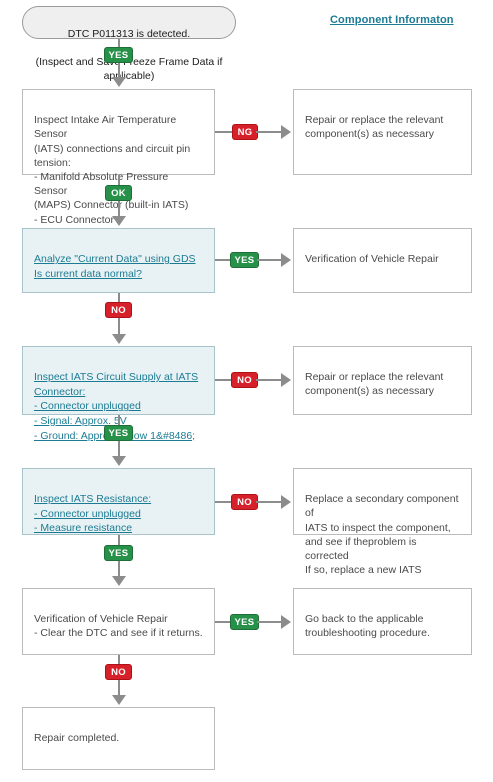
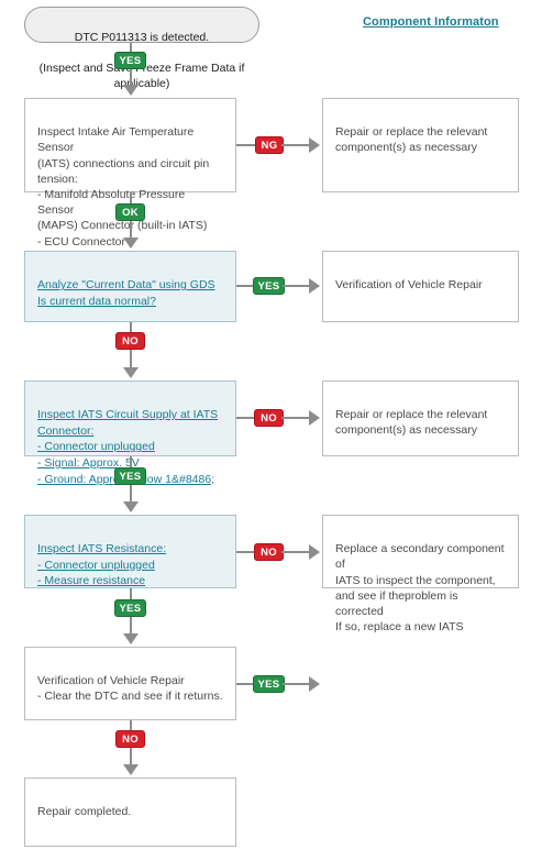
  Component Informaton
  DTC P011313 is detected.
  (Inspect and Seeze Frame Data if aplicable)
  YES
  Inspect Intake Air Temperature Sensor
  (IATS) connections and circuit pin
  tension:
  - Manifold Absolute Pressure Sensor
  (MAPS) Connector (built-in IATS)
  - ECU Connector
  NG
  Repair or replace the relevant
  component(s) as necessary
  OK
  Analyze "Current Data" using GDS
  Is current data normal?
  YES
  Verification of Vehicle Repair
  NO
  Inspect IATS Circuit Supply at IATS
  Connector:
  - Connector unplugged
  - Signal: Approx. 5V
  - Ground: Approw 1&#8486;
  NO
  Repair or replace the relevant
  component(s) as necessary
  YES
  Inspect IATS Resistance:
  - Connector unplugged
  - Measure resistance
  NO
  Replace a secondary component of
  IATS to inspect the component,
  and see if theproblem is corrected
  If so, replace a new IATS
  YES
  Verification of Vehicle Repair
  - Clear the DTC and see if it returns.
  YES
- Go back to the applicable
- troubleshooting procedure.
  NO
  Repair completed.
